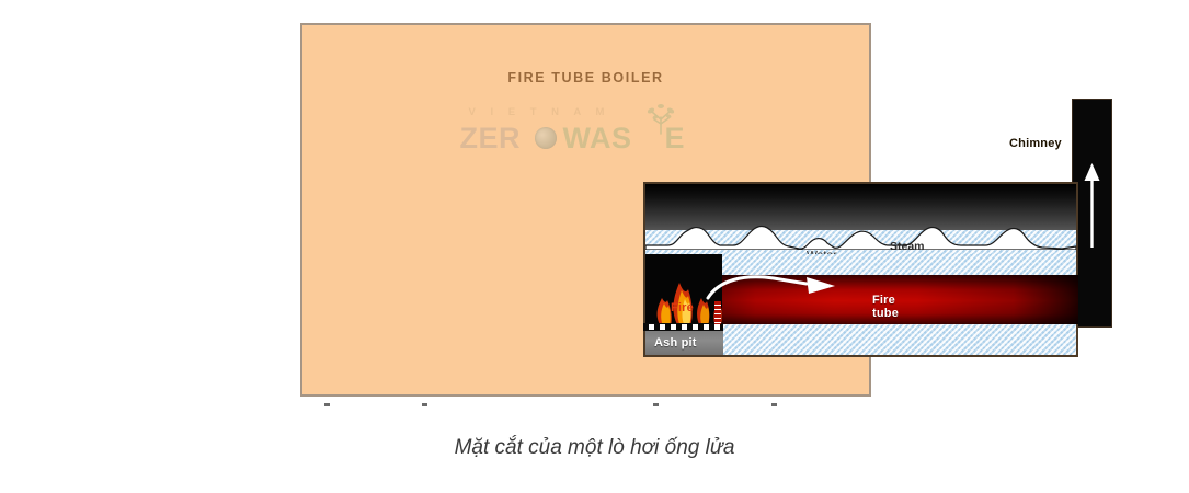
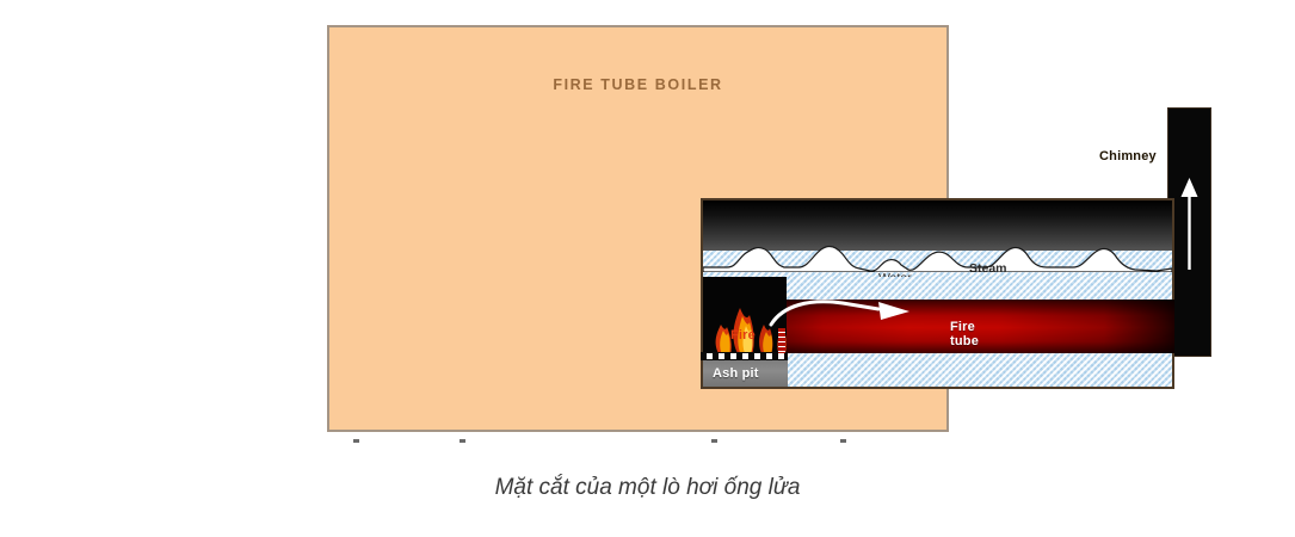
  FIRE TUBE BOILER
- ZER
- WAS E
  Chimney
  Steam
  Fire tube
  Fire
  Ash pit
  Mặt cắt của một lò hơi ống lửa
